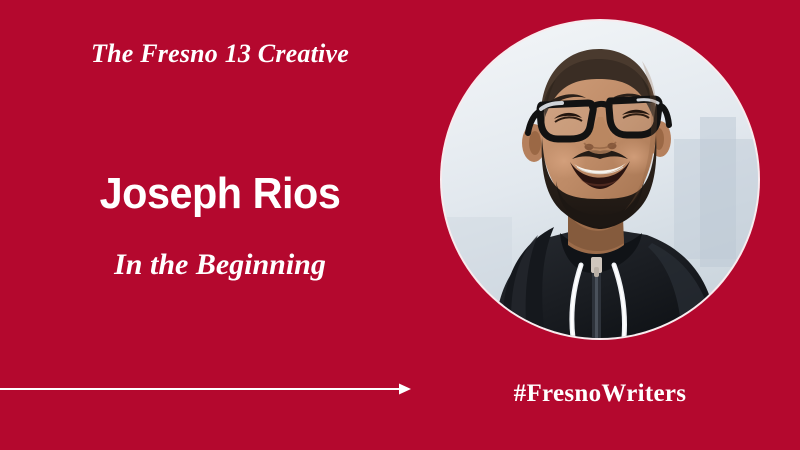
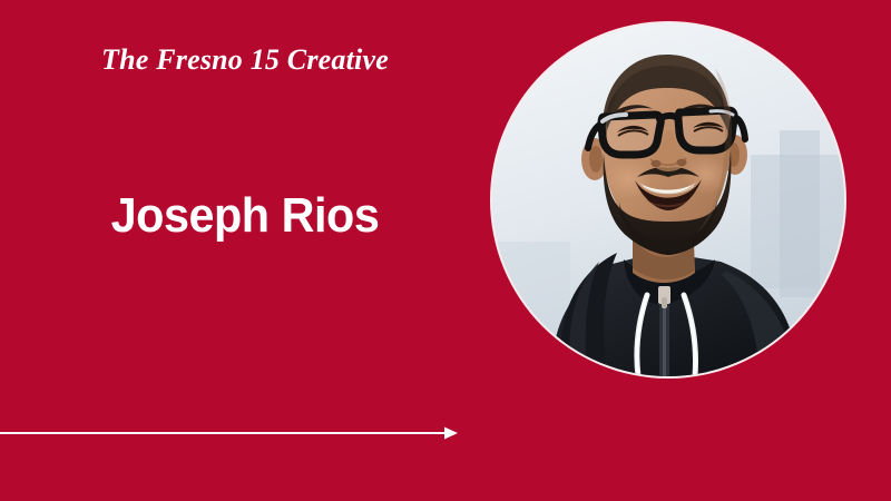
- The Fresno 13 Creative
+ The Fresno 15 Creative
  Joseph Rios
- In the Beginning
- #FresnoWriters
